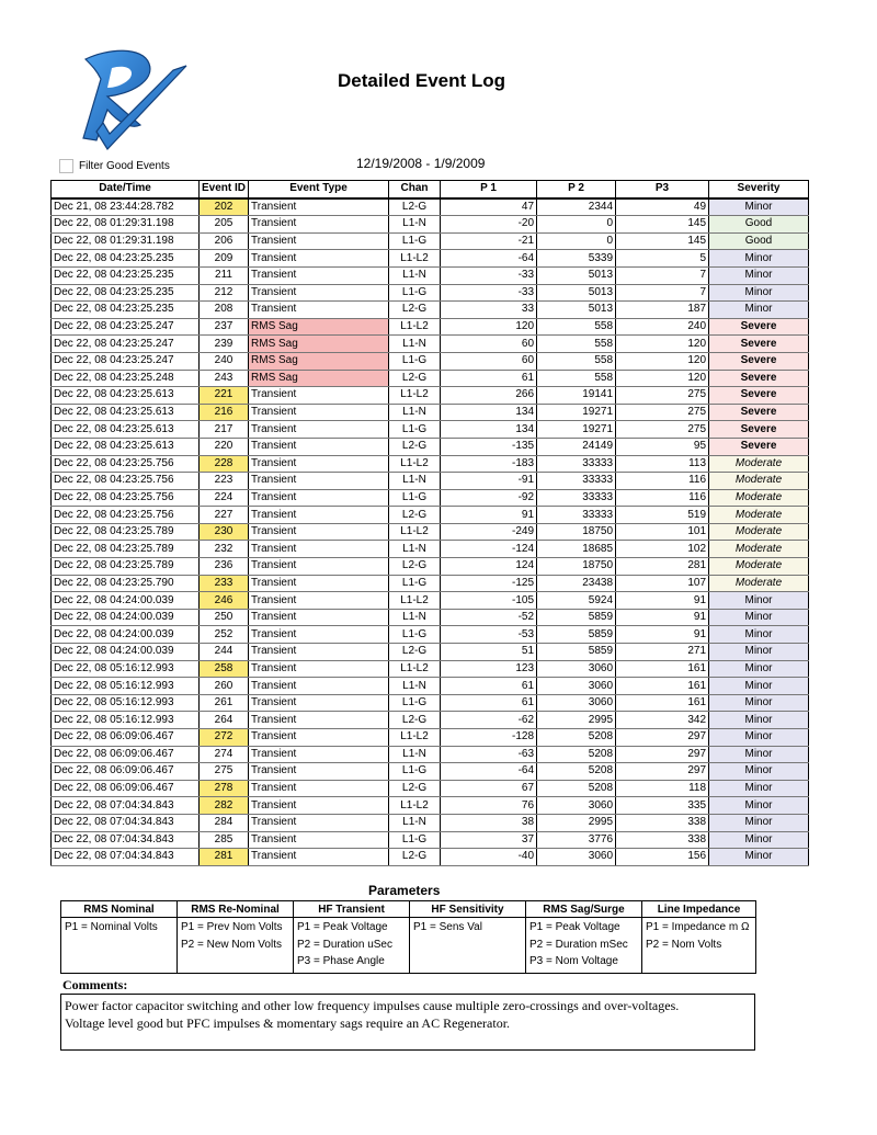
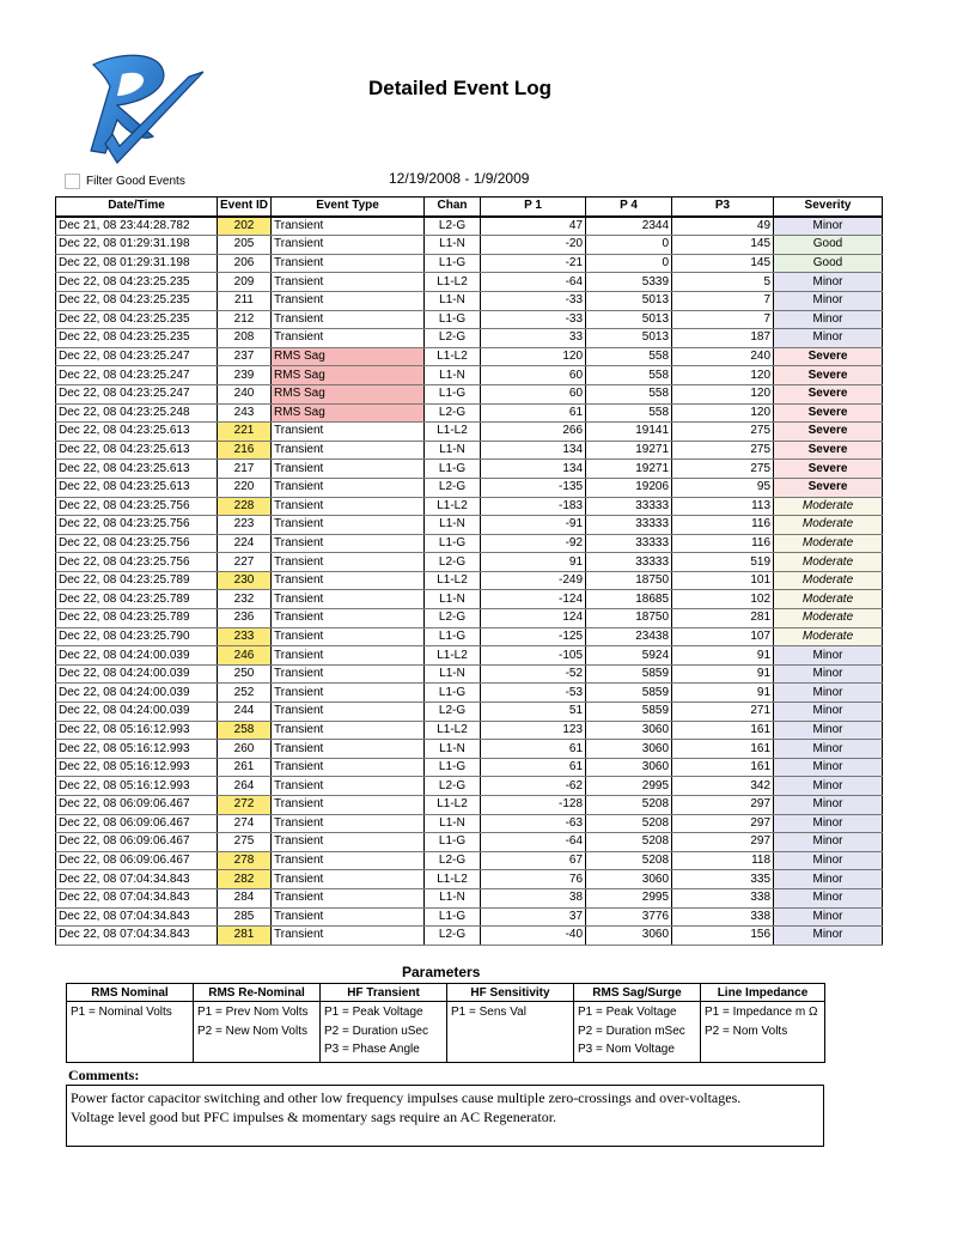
  Detailed Event Log
  Filter Good Events
  12/19/2008 - 1/9/2009
- Date/Time	Event ID	Event Type	Chan	P 1	P 2	P3	Severity
+ Date/Time	Event ID	Event Type	Chan	P 1	P 4	P3	Severity
  Dec 21, 08 23:44:28.782	202	Transient	L2-G	47	2344	49	Minor
  Dec 22, 08 01:29:31.198	205	Transient	L1-N	-20	0	145	Good
  Dec 22, 08 01:29:31.198	206	Transient	L1-G	-21	0	145	Good
  Dec 22, 08 04:23:25.235	209	Transient	L1-L2	-64	5339	5	Minor
  Dec 22, 08 04:23:25.235	211	Transient	L1-N	-33	5013	7	Minor
  Dec 22, 08 04:23:25.235	212	Transient	L1-G	-33	5013	7	Minor
  Dec 22, 08 04:23:25.235	208	Transient	L2-G	33	5013	187	Minor
  Dec 22, 08 04:23:25.247	237	RMS Sag	L1-L2	120	558	240	Severe
  Dec 22, 08 04:23:25.247	239	RMS Sag	L1-N	60	558	120	Severe
  Dec 22, 08 04:23:25.247	240	RMS Sag	L1-G	60	558	120	Severe
  Dec 22, 08 04:23:25.248	243	RMS Sag	L2-G	61	558	120	Severe
  Dec 22, 08 04:23:25.613	221	Transient	L1-L2	266	19141	275	Severe
  Dec 22, 08 04:23:25.613	216	Transient	L1-N	134	19271	275	Severe
  Dec 22, 08 04:23:25.613	217	Transient	L1-G	134	19271	275	Severe
- Dec 22, 08 04:23:25.613	220	Transient	L2-G	-135	24149	95	Severe
+ Dec 22, 08 04:23:25.613	220	Transient	L2-G	-135	19206	95	Severe
  Dec 22, 08 04:23:25.756	228	Transient	L1-L2	-183	33333	113	Moderate
  Dec 22, 08 04:23:25.756	223	Transient	L1-N	-91	33333	116	Moderate
  Dec 22, 08 04:23:25.756	224	Transient	L1-G	-92	33333	116	Moderate
  Dec 22, 08 04:23:25.756	227	Transient	L2-G	91	33333	519	Moderate
  Dec 22, 08 04:23:25.789	230	Transient	L1-L2	-249	18750	101	Moderate
  Dec 22, 08 04:23:25.789	232	Transient	L1-N	-124	18685	102	Moderate
  Dec 22, 08 04:23:25.789	236	Transient	L2-G	124	18750	281	Moderate
  Dec 22, 08 04:23:25.790	233	Transient	L1-G	-125	23438	107	Moderate
  Dec 22, 08 04:24:00.039	246	Transient	L1-L2	-105	5924	91	Minor
  Dec 22, 08 04:24:00.039	250	Transient	L1-N	-52	5859	91	Minor
  Dec 22, 08 04:24:00.039	252	Transient	L1-G	-53	5859	91	Minor
  Dec 22, 08 04:24:00.039	244	Transient	L2-G	51	5859	271	Minor
  Dec 22, 08 05:16:12.993	258	Transient	L1-L2	123	3060	161	Minor
  Dec 22, 08 05:16:12.993	260	Transient	L1-N	61	3060	161	Minor
  Dec 22, 08 05:16:12.993	261	Transient	L1-G	61	3060	161	Minor
  Dec 22, 08 05:16:12.993	264	Transient	L2-G	-62	2995	342	Minor
  Dec 22, 08 06:09:06.467	272	Transient	L1-L2	-128	5208	297	Minor
  Dec 22, 08 06:09:06.467	274	Transient	L1-N	-63	5208	297	Minor
  Dec 22, 08 06:09:06.467	275	Transient	L1-G	-64	5208	297	Minor
  Dec 22, 08 06:09:06.467	278	Transient	L2-G	67	5208	118	Minor
  Dec 22, 08 07:04:34.843	282	Transient	L1-L2	76	3060	335	Minor
  Dec 22, 08 07:04:34.843	284	Transient	L1-N	38	2995	338	Minor
  Dec 22, 08 07:04:34.843	285	Transient	L1-G	37	3776	338	Minor
  Dec 22, 08 07:04:34.843	281	Transient	L2-G	-40	3060	156	Minor
  Parameters
  RMS Nominal	RMS Re-Nominal	HF Transient	HF Sensitivity	RMS Sag/Surge	Line Impedance
  P1 = Nominal Volts	P1 = Prev Nom VoltsP2 = New Nom Volts	P1 = Peak VoltageP2 = Duration uSecP3 = Phase Angle	P1 = Sens Val	P1 = Peak VoltageP2 = Duration mSecP3 = Nom Voltage	P1 = Impedance m ΩP2 = Nom Volts
  Comments:
  Power factor capacitor switching and other low frequency impulses cause multiple zero-crossings and over-voltages.
  Voltage level good but PFC impulses & momentary sags require an AC Regenerator.
